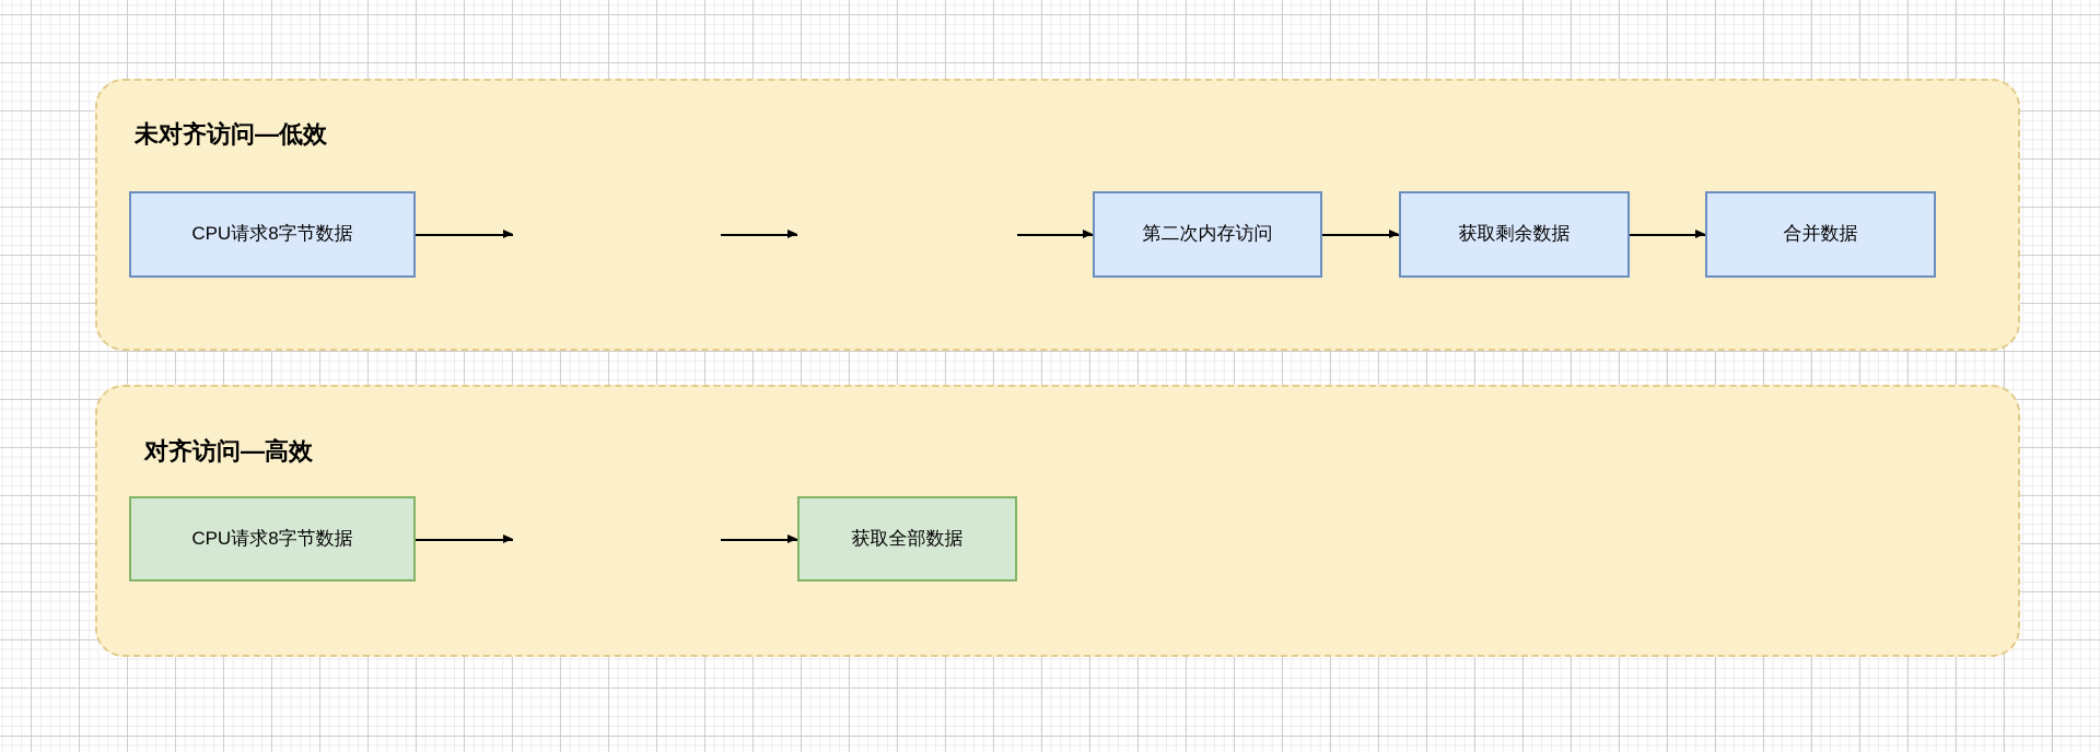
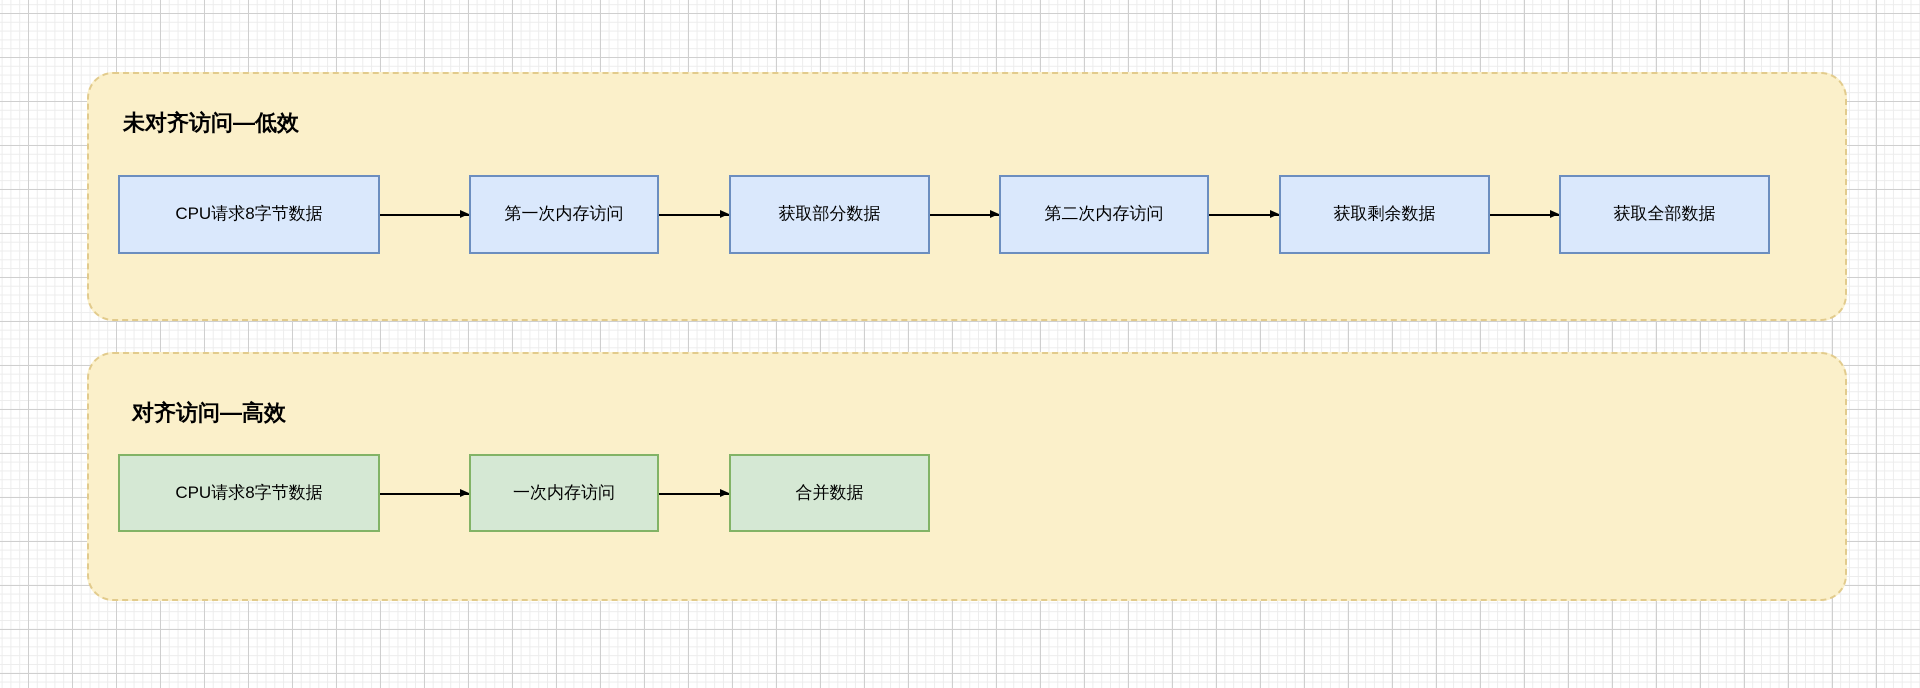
  未对齐访问—低效
  CPU请求8字节数据
+ 第一次内存访问
+ 获取部分数据
  第二次内存访问
  获取剩余数据
- 合并数据
+ 获取全部数据
  对齐访问—高效
  CPU请求8字节数据
+ 一次内存访问
- 获取全部数据
+ 合并数据
